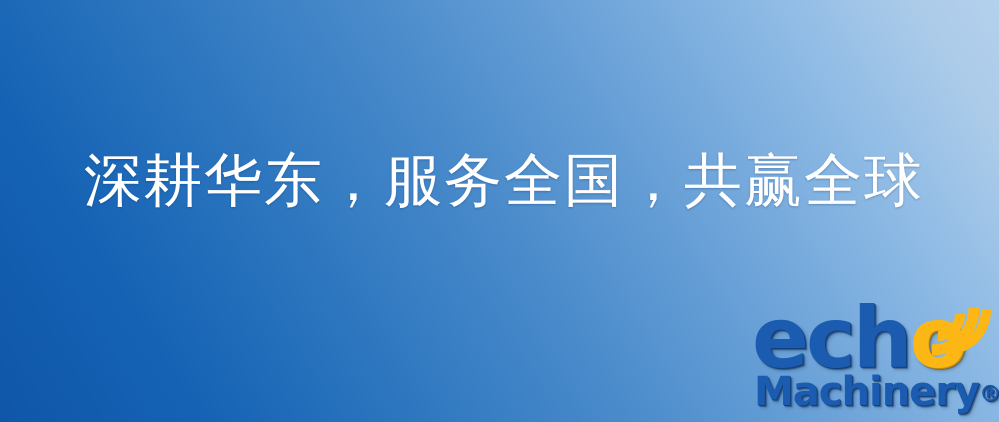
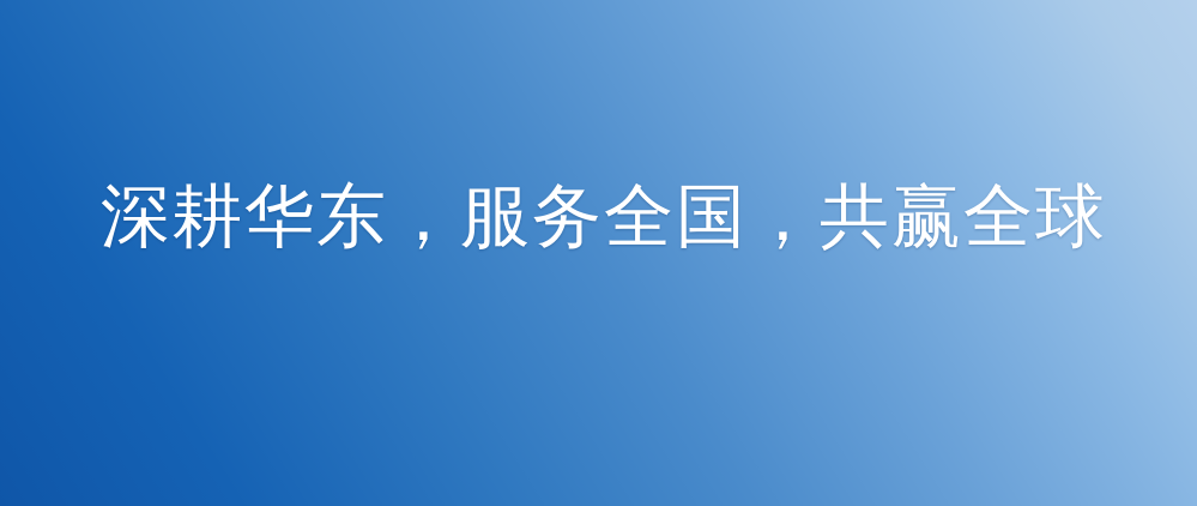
  深耕华东，服务全国，共赢全球
- echo
- Machinery®
